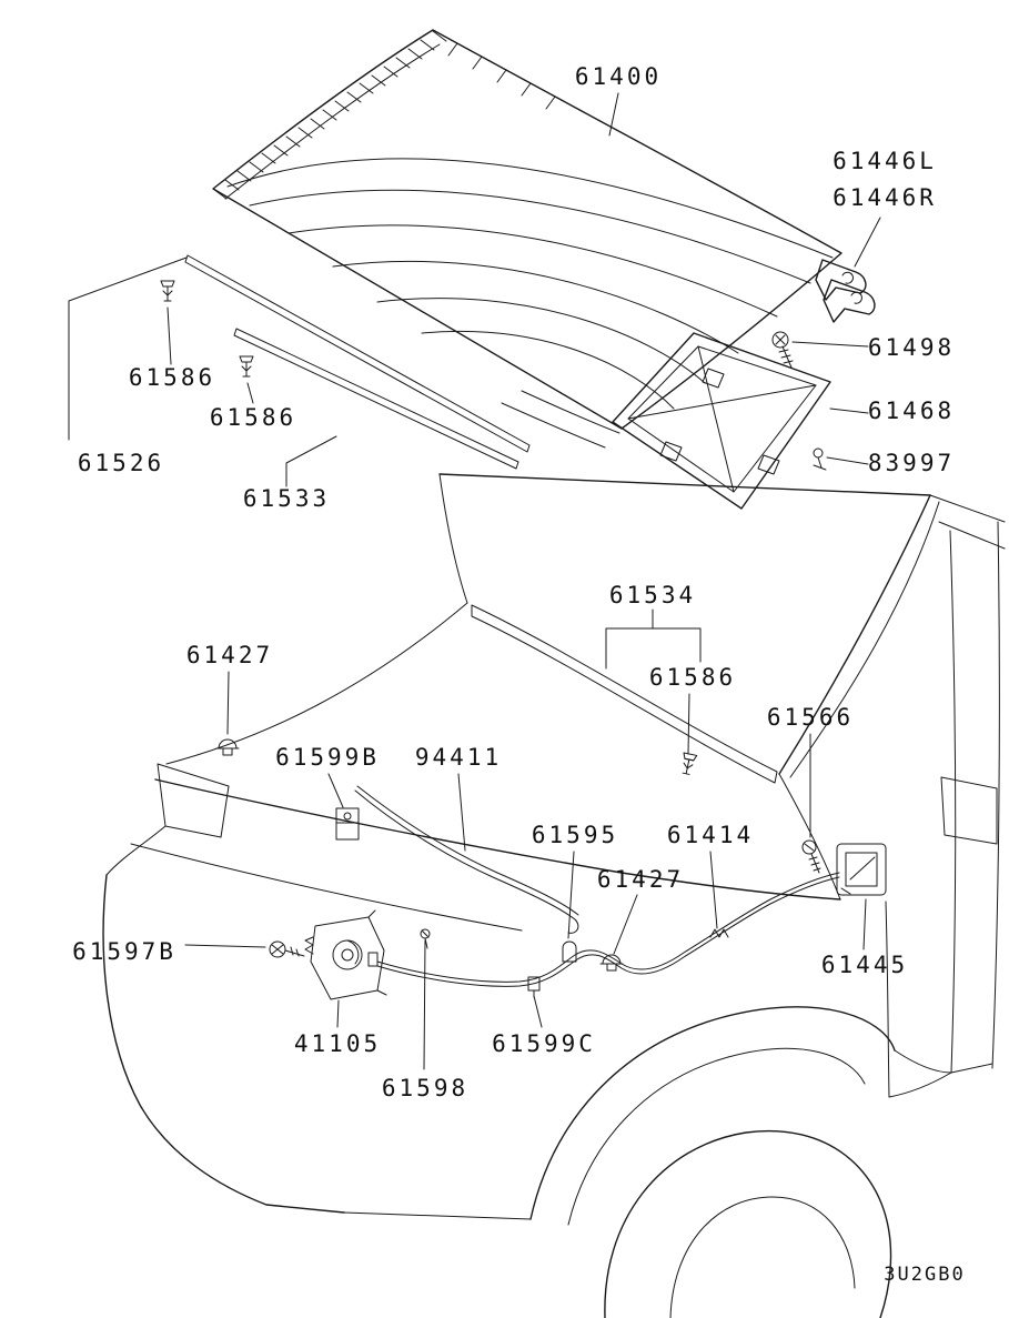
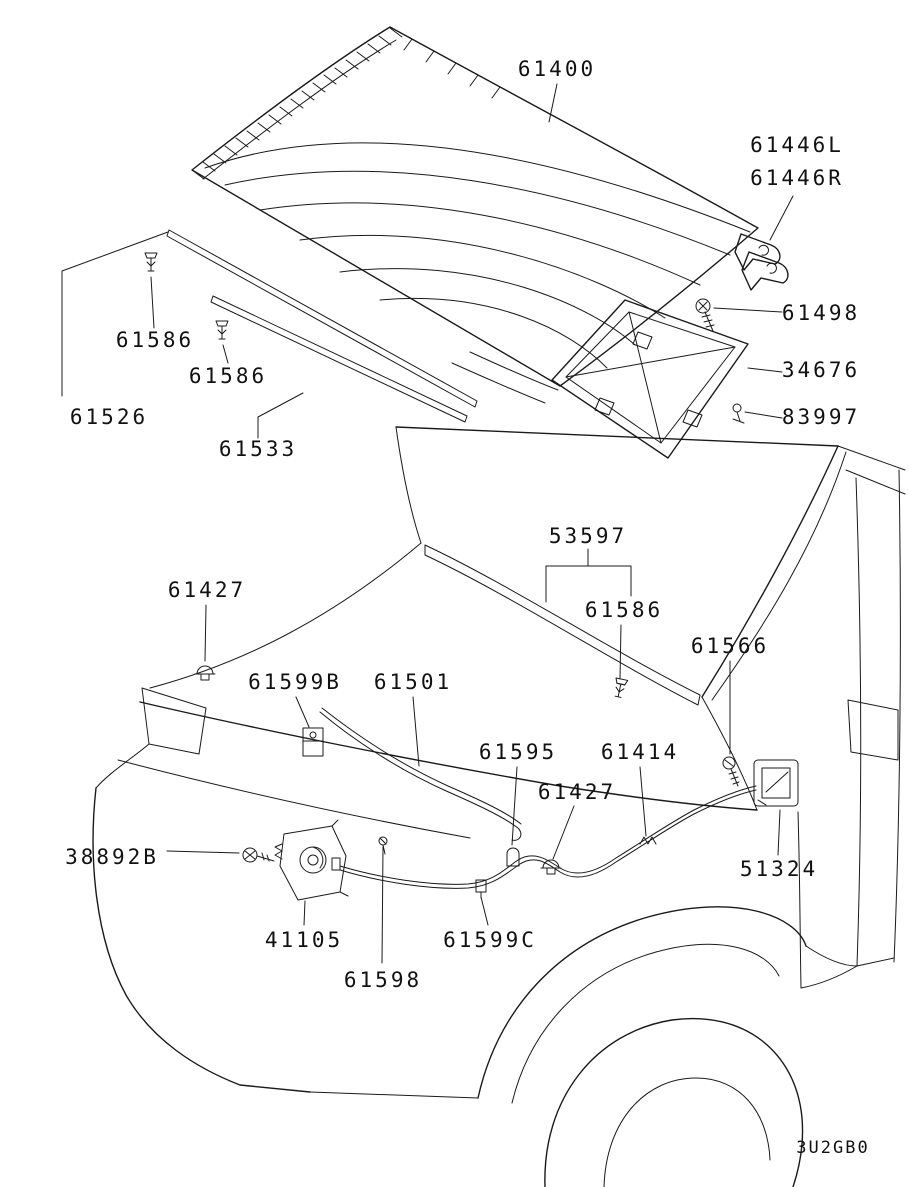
  61400
  61446L
  61446R
  61498
- 61468
+ 34676
  83997
  61586
  61526
  61586
  61533
- 61534
+ 53597
  61586
  61566
  61427
  61599B
- 94411
+ 61501
  61595
  61414
  61427
- 61597B
+ 38892B
- 61445
+ 51324
  41105
  61599C
  61598
  3U2GB0
